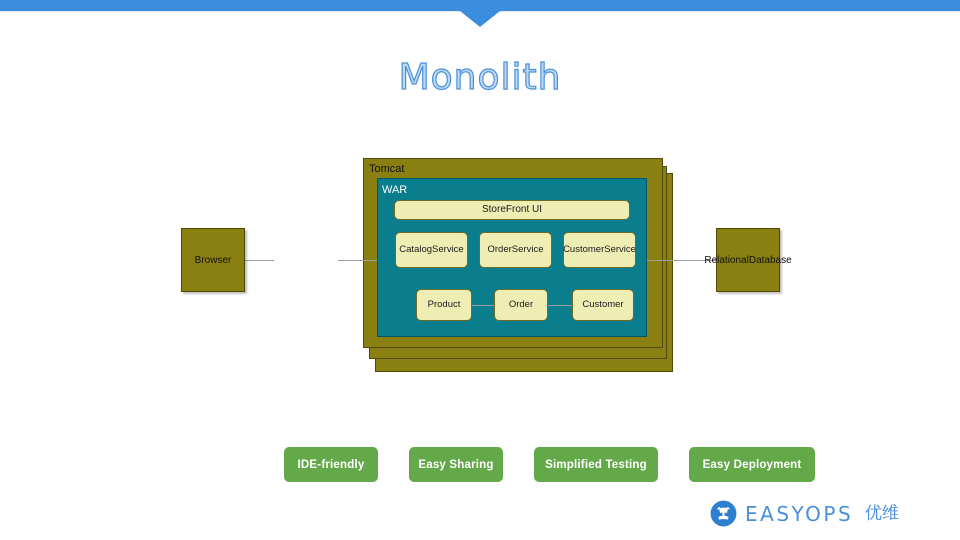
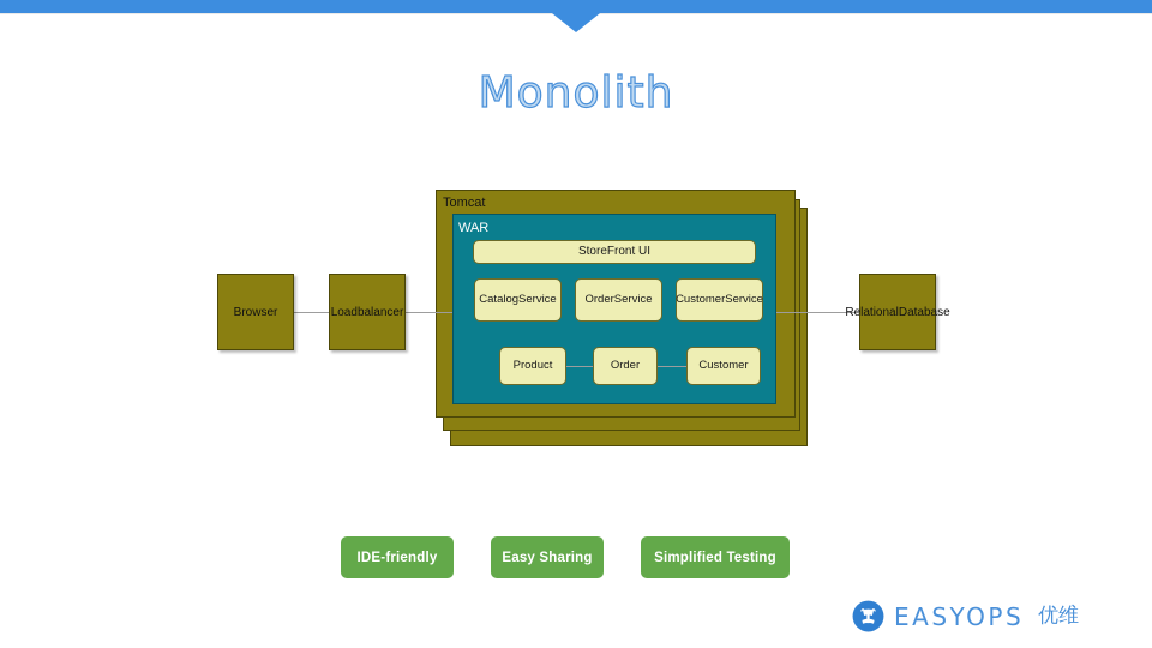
  Monolith
  Tomcat
  WAR
  StoreFront UI
  Catalog
  Service
  Order
  Service
  Customer
  Service
  Product
  Order
  Customer
  Browser
+ Load
+ balancer
  Relational
  Database
  IDE-friendly
  Easy Sharing
  Simplified Testing
- Easy Deployment
  EASYOPS
  优维
